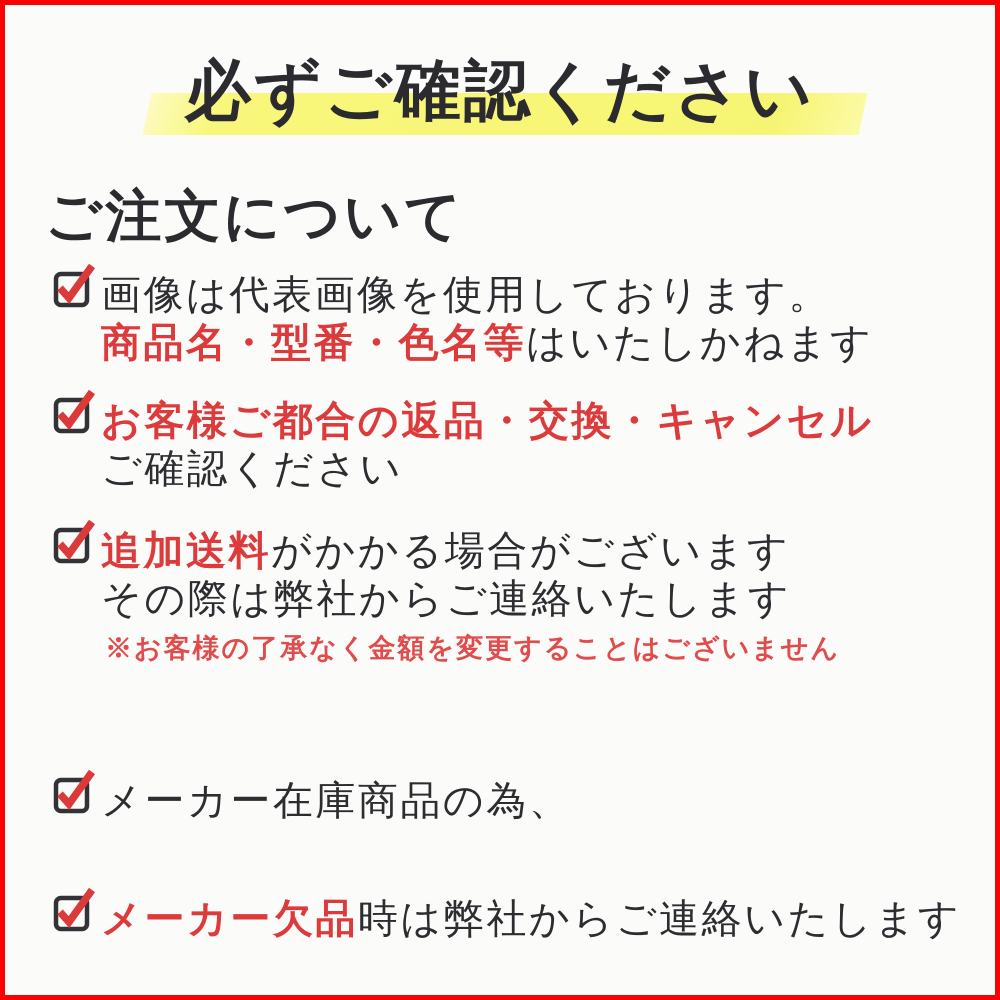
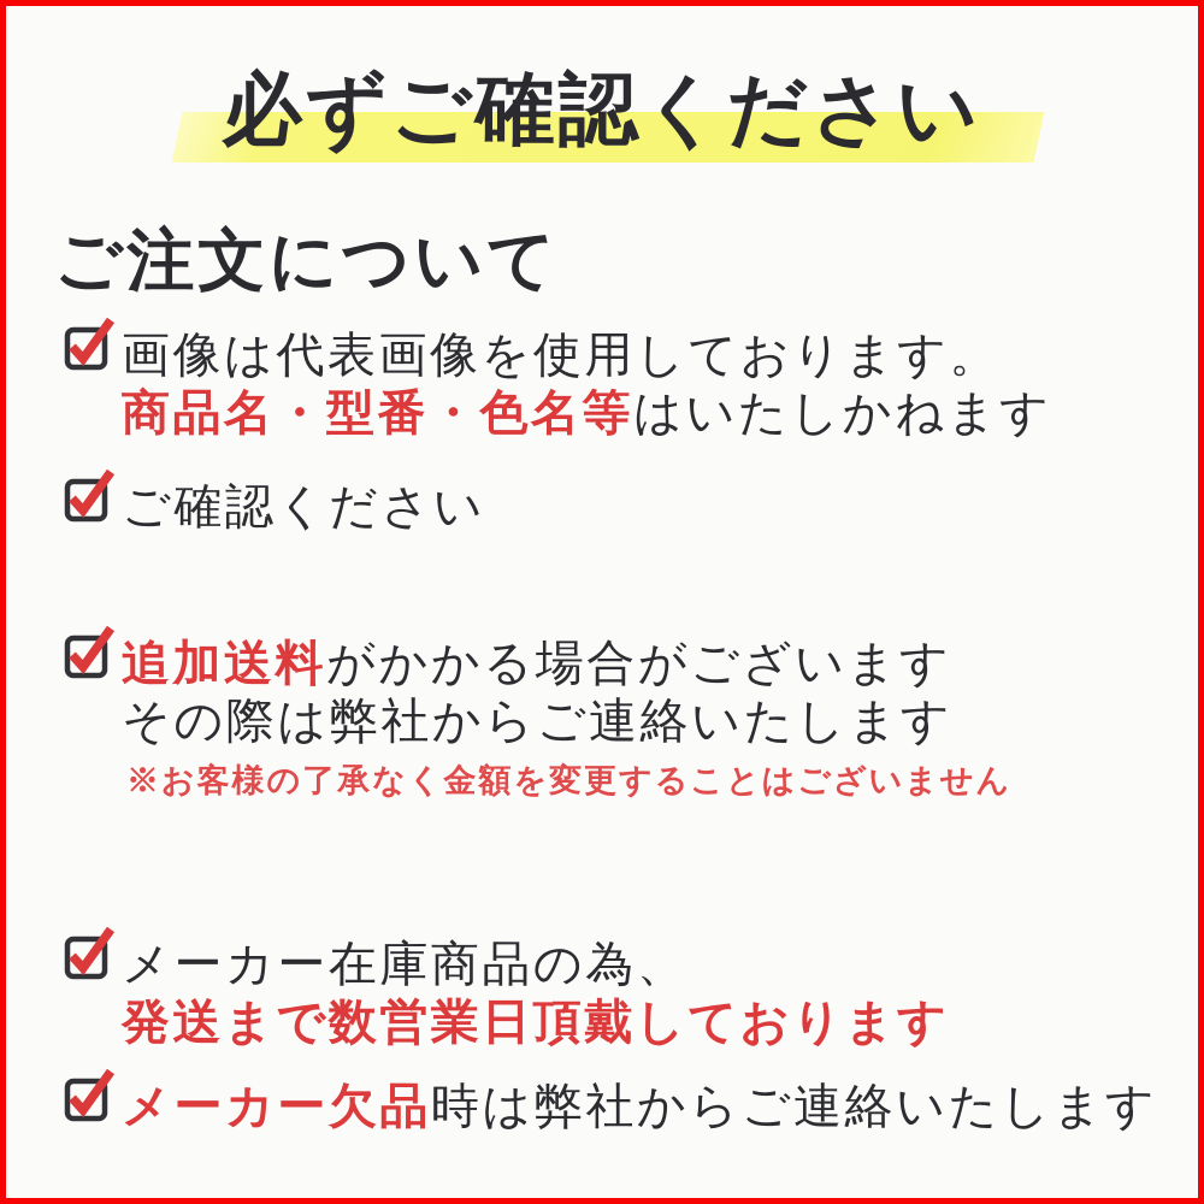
  必ずご確認ください
  ご注文について
  画像は代表画像を使用しております。
  商品名・型番・色名等はいたしかねます
- お客様ご都合の返品・交換・キャンセル
  ご確認ください
  追加送料がかかる場合がございます
  その際は弊社からご連絡いたします
  ※お客様の了承なく金額を変更することはございません
  メーカー在庫商品の為、
+ 発送まで数営業日頂戴しております
  メーカー欠品時は弊社からご連絡いたします
